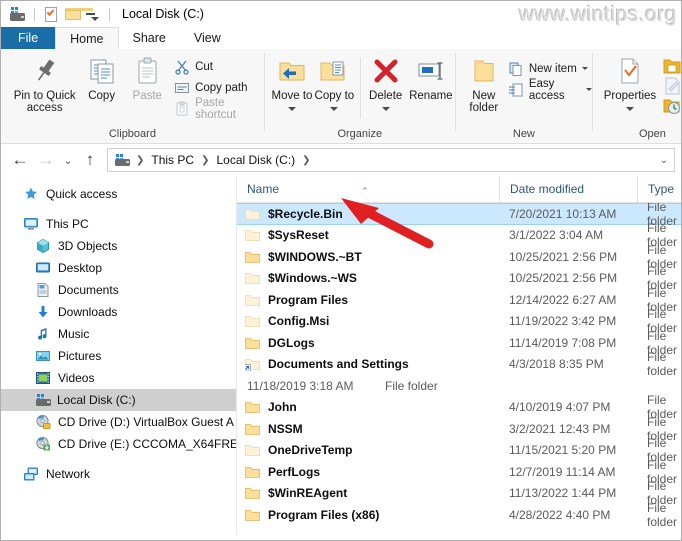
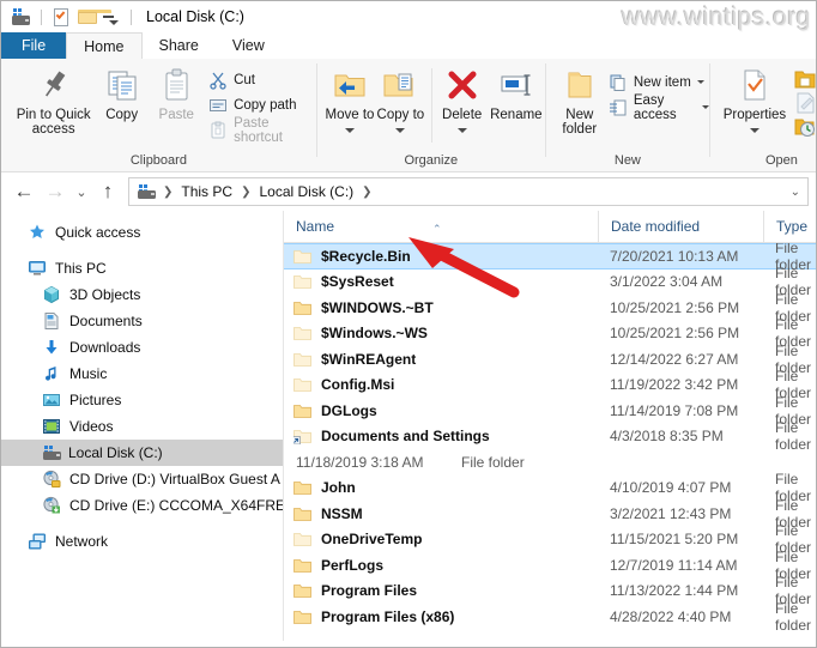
  Local Disk (C:)
  www.wintips.org
  File
  Home
  Share
  View
  Pin to Quick access
  Copy
  Paste
  Cut
  Copy path
  Paste shortcut
  Clipboard
  Move to
  Copy to
  Delete
  Rename
  Organize
  New
  folder
  New item
  Easy access
  New
  Properties
  Open
  ←
  →
  ⌄
  ↑
  ❯
  This PC
  ❯
  Local Disk (C:)
  ❯
  ⌄
  Quick access
  This PC
  3D Objects
- Desktop
  Documents
  Downloads
  Music
  Pictures
  Videos
  Local Disk (C:)
  CD Drive (D:) VirtualBox Guest A
  CD Drive (E:) CCCOMA_X64FRE
  Network
  Name
  ⌃
  Date modified
  Type
  $Recycle.Bin
  7/20/2021 10:13 AM
  File folder
  $SysReset
  3/1/2022 3:04 AM
  File folder
  $WINDOWS.~BT
  10/25/2021 2:56 PM
  File folder
  $Windows.~WS
  10/25/2021 2:56 PM
  File folder
- Program Files
+ $WinREAgent
  12/14/2022 6:27 AM
  File folder
  Config.Msi
  11/19/2022 3:42 PM
  File folder
  DGLogs
  11/14/2019 7:08 PM
  File folder
  Documents and Settings
  4/3/2018 8:35 PM
  File folder
  11/18/2019 3:18 AM
  File folder
  John
  4/10/2019 4:07 PM
  File folder
  NSSM
  3/2/2021 12:43 PM
  File folder
  OneDriveTemp
  11/15/2021 5:20 PM
  File folder
  PerfLogs
  12/7/2019 11:14 AM
  File folder
- $WinREAgent
+ Program Files
  11/13/2022 1:44 PM
  File folder
  Program Files (x86)
  4/28/2022 4:40 PM
  File folder
